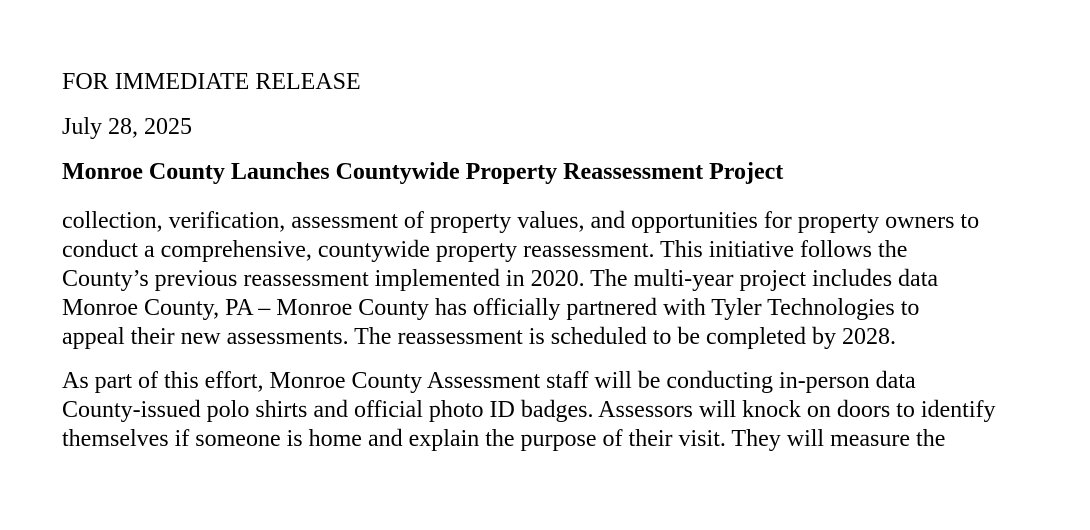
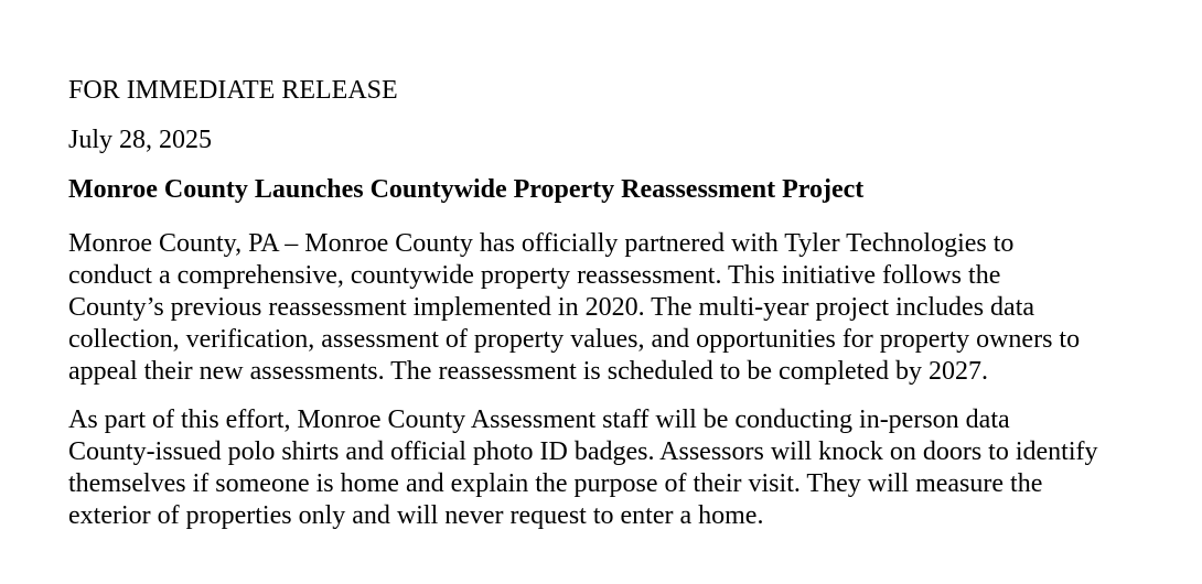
  FOR IMMEDIATE RELEASE
  July 28, 2025
  Monroe County Launches Countywide Property Reassessment Project
- collection, verification, assessment of property values, and opportunities for property owners to
+ Monroe County, PA – Monroe County has officially partnered with Tyler Technologies to
  conduct a comprehensive, countywide property reassessment. This initiative follows the
  County’s previous reassessment implemented in 2020. The multi-year project includes data
- Monroe County, PA – Monroe County has officially partnered with Tyler Technologies to
+ collection, verification, assessment of property values, and opportunities for property owners to
- appeal their new assessments. The reassessment is scheduled to be completed by 2028.
+ appeal their new assessments. The reassessment is scheduled to be completed by 2027.
  As part of this effort, Monroe County Assessment staff will be conducting in-person data
  County-issued polo shirts and official photo ID badges. Assessors will knock on doors to identify
  themselves if someone is home and explain the purpose of their visit. They will measure the
+ exterior of properties only and will never request to enter a home.
